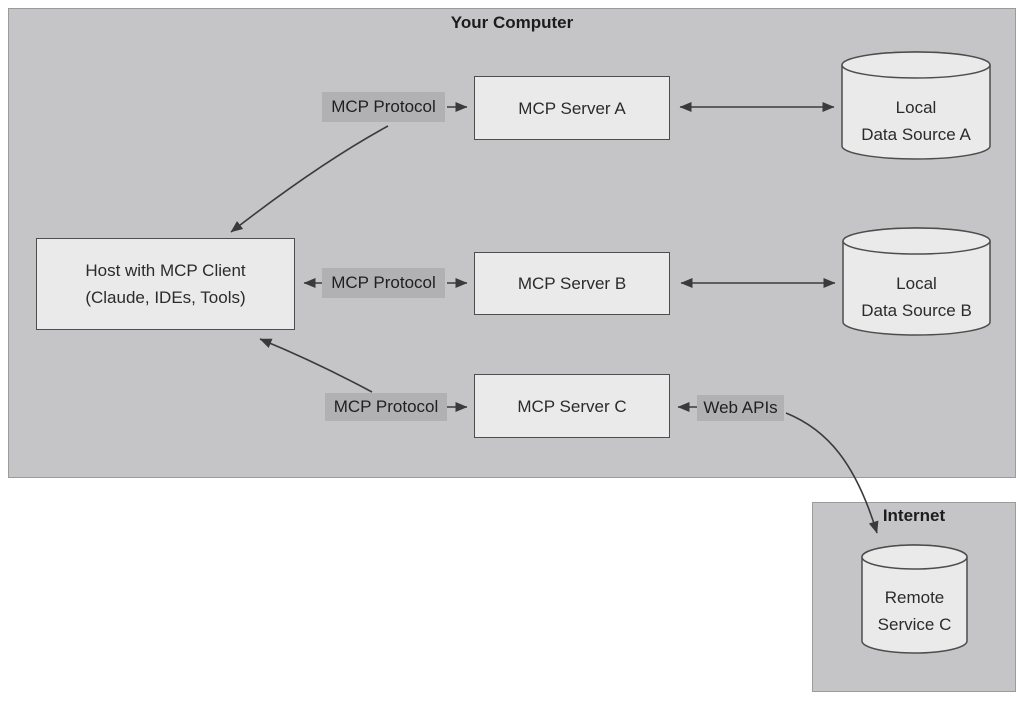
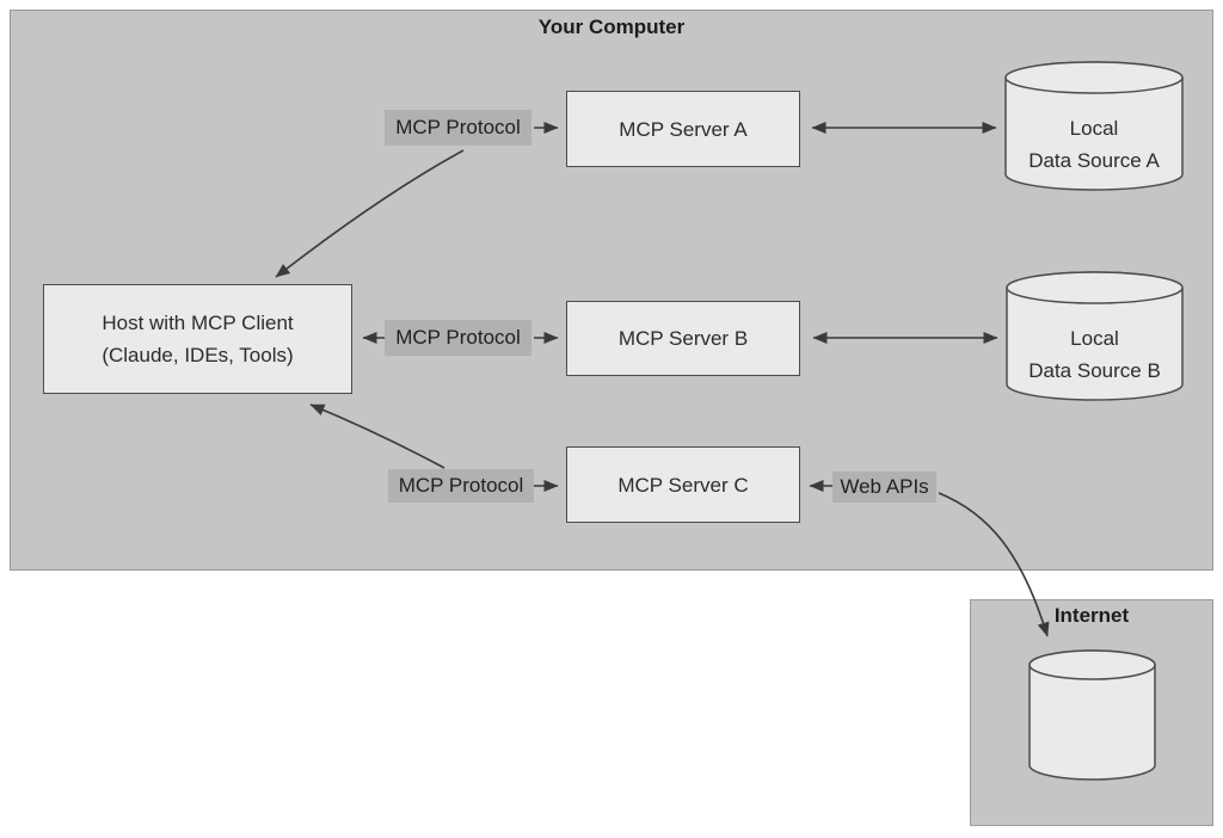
  Your Computer
  Internet
  Host with MCP Client
  (Claude, IDEs, Tools)
  MCP Server A
  MCP Server B
  MCP Server C
  MCP Protocol
  MCP Protocol
  MCP Protocol
  Web APIs
  Local
  Data Source A
  Local
  Data Source B
- Remote
- Service C
